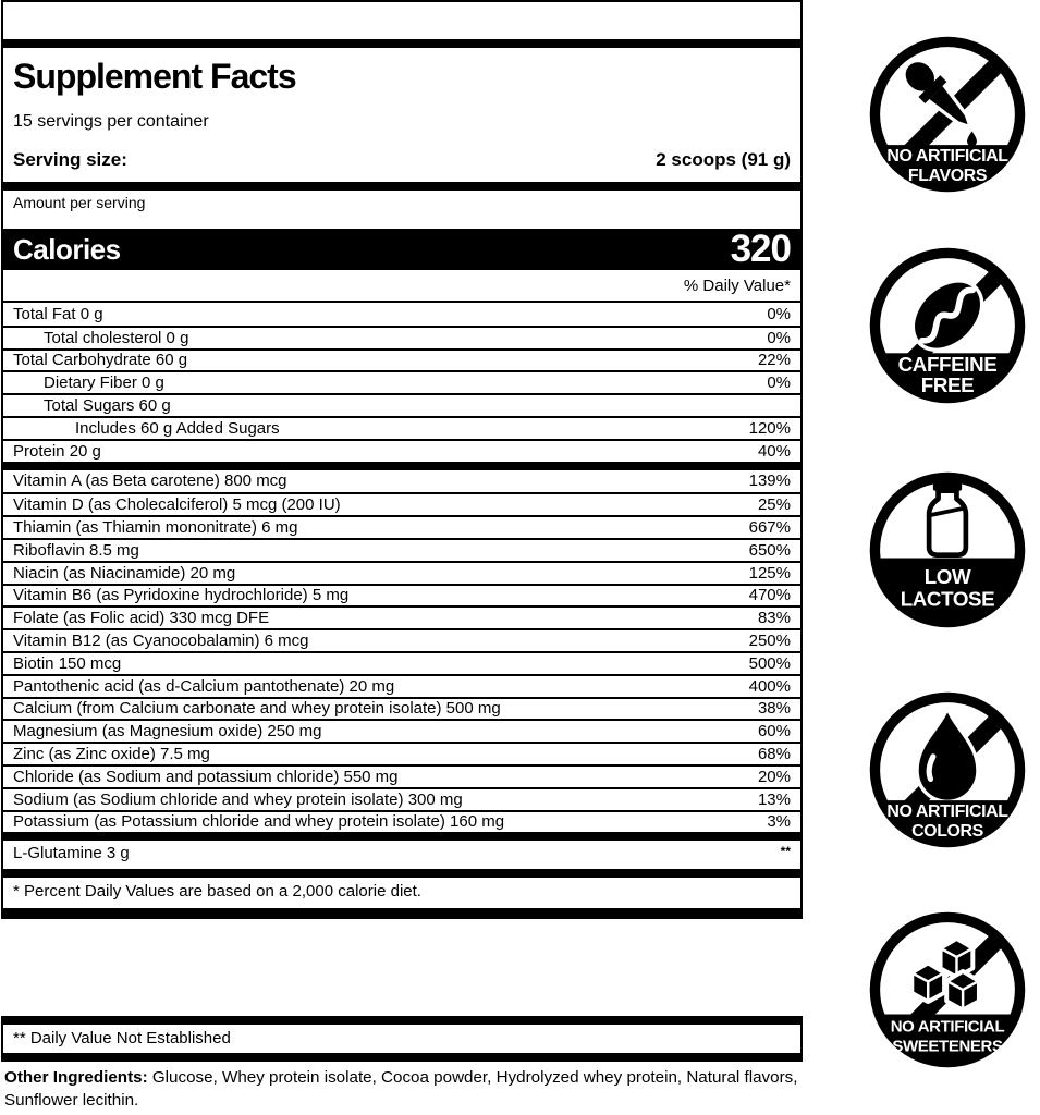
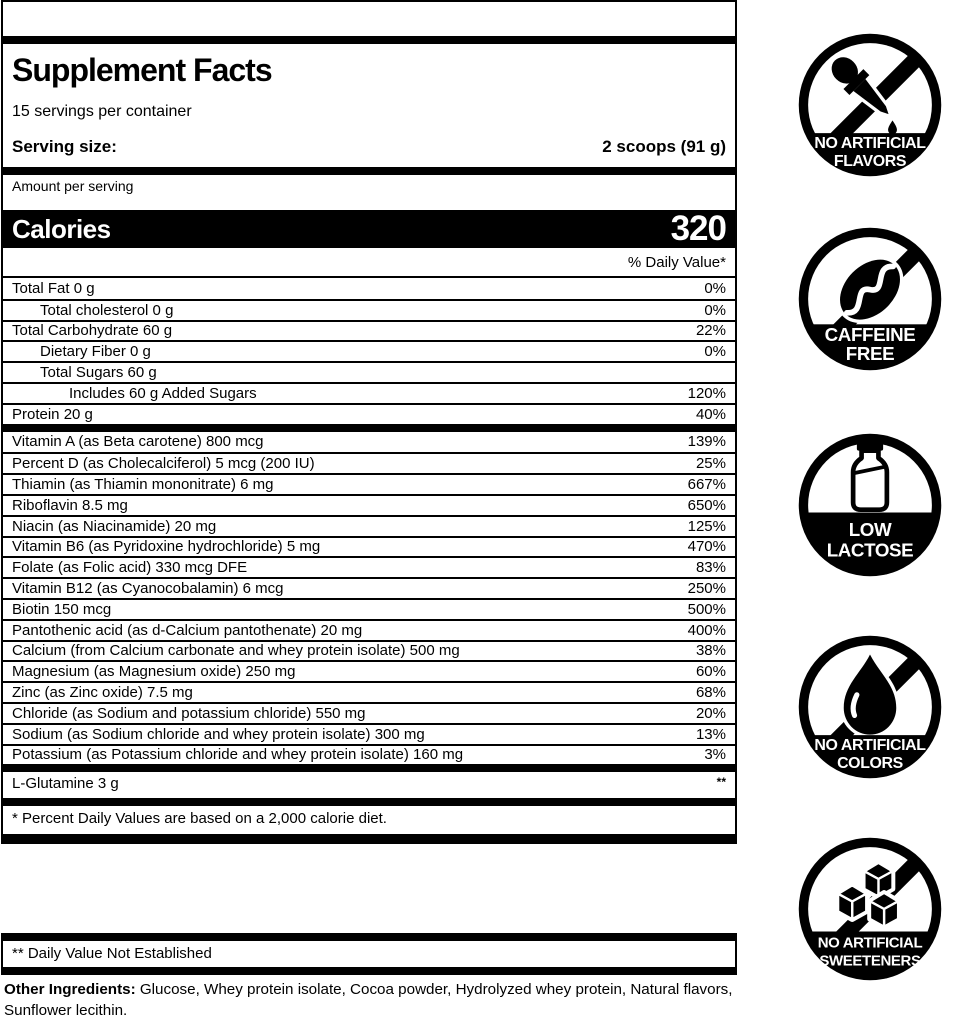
  Supplement Facts
  15 servings per container
  Serving size:
  2 scoops (91 g)
  Amount per serving
  Calories
  320
  % Daily Value*
  Total Fat 0 g
  0%
  Total cholesterol 0 g
  0%
  Total Carbohydrate 60 g
  22%
  Dietary Fiber 0 g
  0%
  Total Sugars 60 g
  Includes 60 g Added Sugars
  120%
  Protein 20 g
  40%
  Vitamin A (as Beta carotene) 800 mcg
  139%
- Vitamin D (as Cholecalciferol) 5 mcg (200 IU)
+ Percent D (as Cholecalciferol) 5 mcg (200 IU)
  25%
  Thiamin (as Thiamin mononitrate) 6 mg
  667%
  Riboflavin 8.5 mg
  650%
  Niacin (as Niacinamide) 20 mg
  125%
  Vitamin B6 (as Pyridoxine hydrochloride) 5 mg
  470%
  Folate (as Folic acid) 330 mcg DFE
  83%
  Vitamin B12 (as Cyanocobalamin) 6 mcg
  250%
  Biotin 150 mcg
  500%
  Pantothenic acid (as d-Calcium pantothenate) 20 mg
  400%
  Calcium (from Calcium carbonate and whey protein isolate) 500 mg
  38%
  Magnesium (as Magnesium oxide) 250 mg
  60%
  Zinc (as Zinc oxide) 7.5 mg
  68%
  Chloride (as Sodium and potassium chloride) 550 mg
  20%
  Sodium (as Sodium chloride and whey protein isolate) 300 mg
  13%
  Potassium (as Potassium chloride and whey protein isolate) 160 mg
  3%
  L-Glutamine 3 g
  **
  * Percent Daily Values are based on a 2,000 calorie diet.
  ** Daily Value Not Established
  Other Ingredients: Glucose, Whey protein isolate, Cocoa powder, Hydrolyzed whey protein, Natural flavors, Sunflower lecithin.
  NO ARTIFICIAL
  FLAVORS
  CAFFEINE
  FREE
  LOW
  LACTOSE
  NO ARTIFICIAL
  COLORS
  NO ARTIFICIAL
  SWEETENERS
